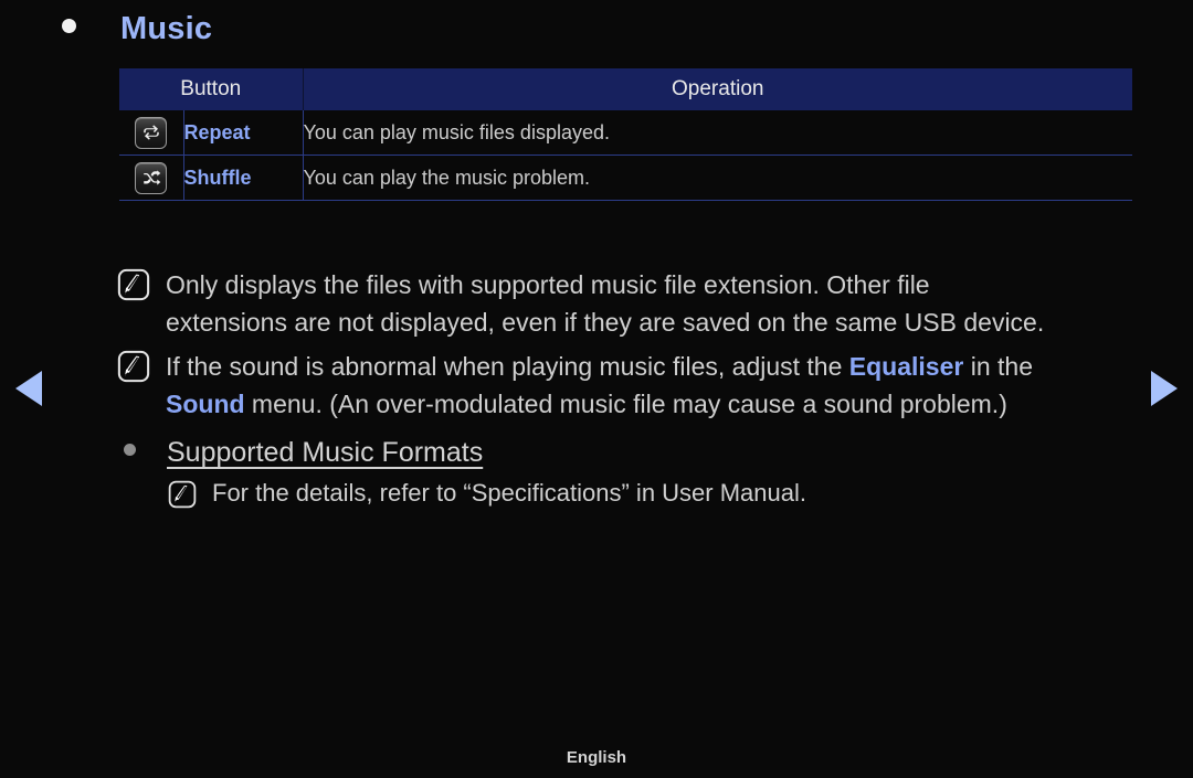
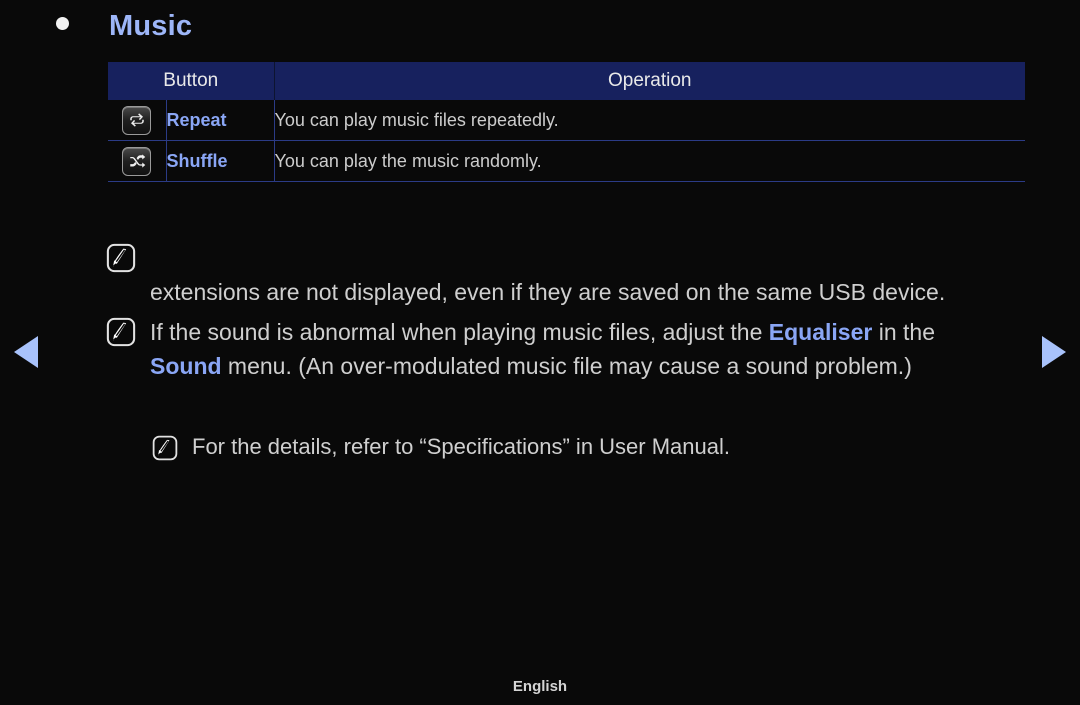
  Music
  Button	Operation
- 	Repeat	You can play music files displayed.
+ 	Repeat	You can play music files repeatedly.
- 	Shuffle	You can play the music problem.
+ 	Shuffle	You can play the music randomly.
- Only displays the files with supported music file extension. Other file
  extensions are not displayed, even if they are saved on the same USB device.
  If the sound is abnormal when playing music files, adjust the Equaliser in the
  Sound menu. (An over-modulated music file may cause a sound problem.)
- Supported Music Formats
  For the details, refer to “Specifications” in User Manual.
  English
